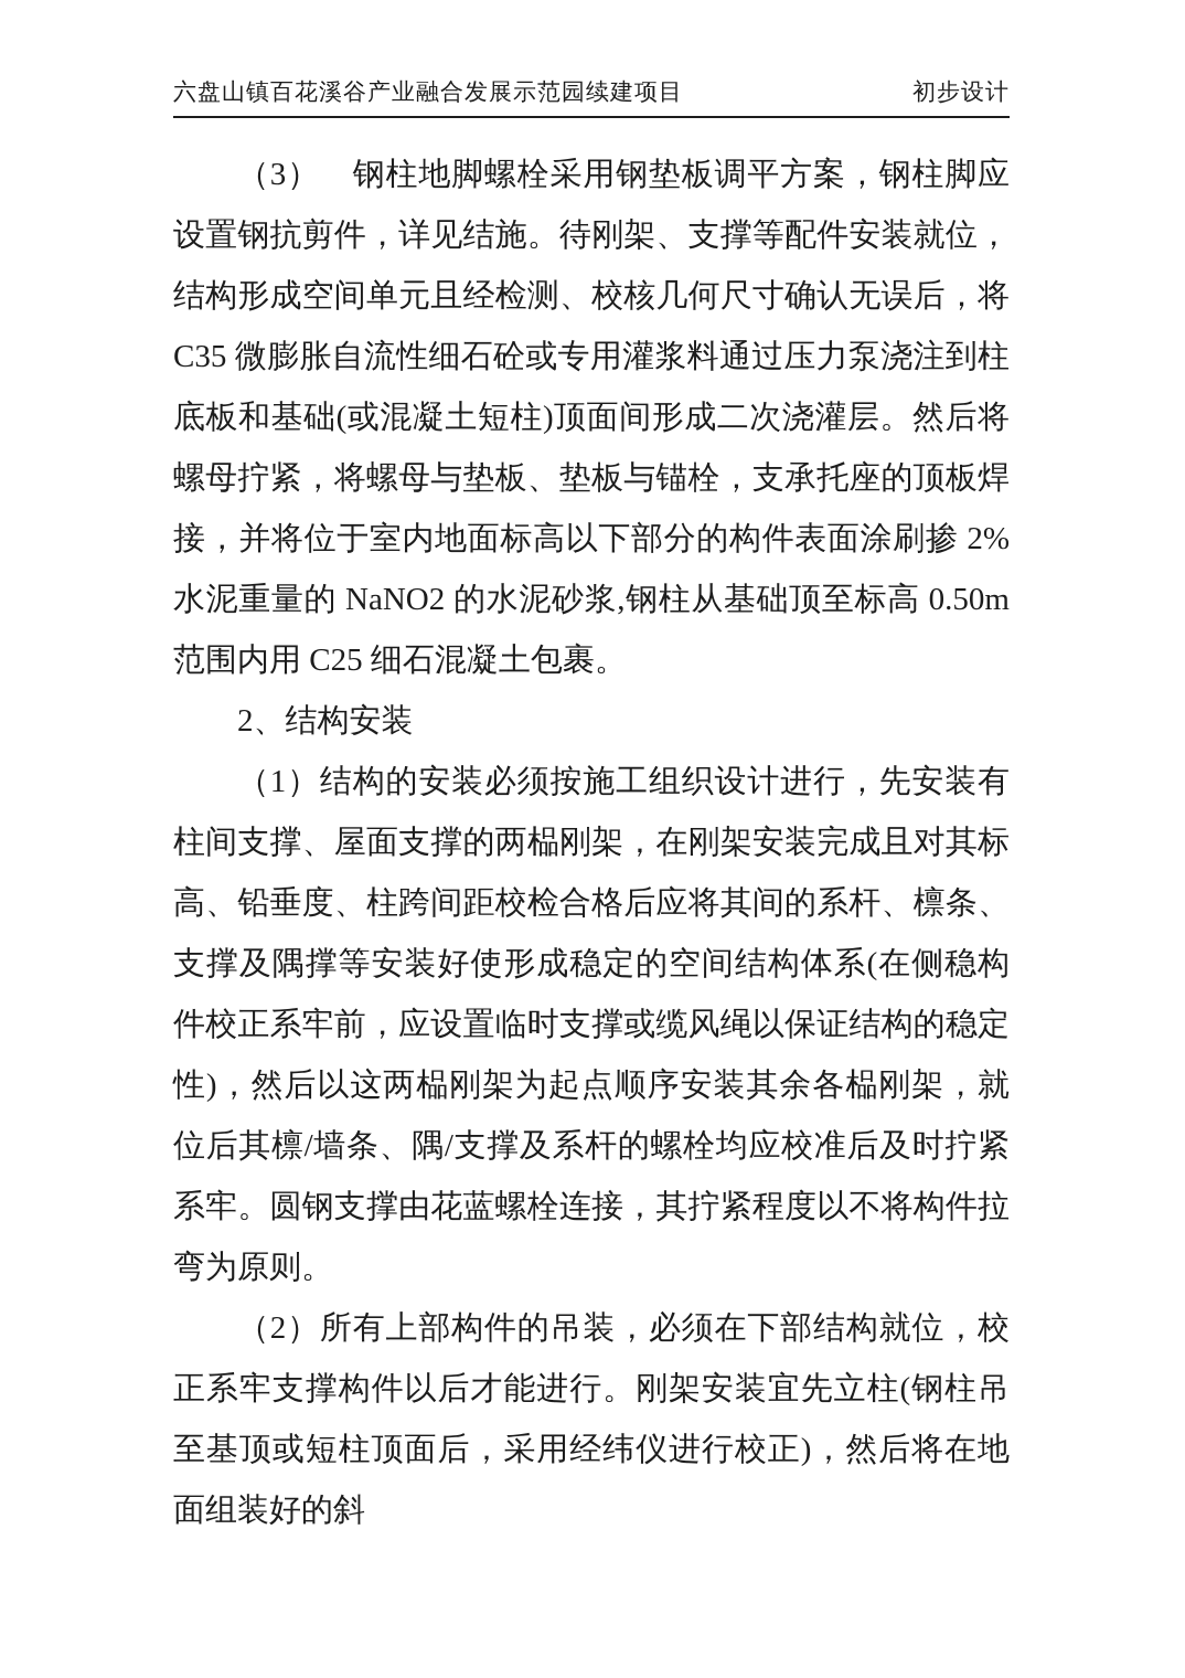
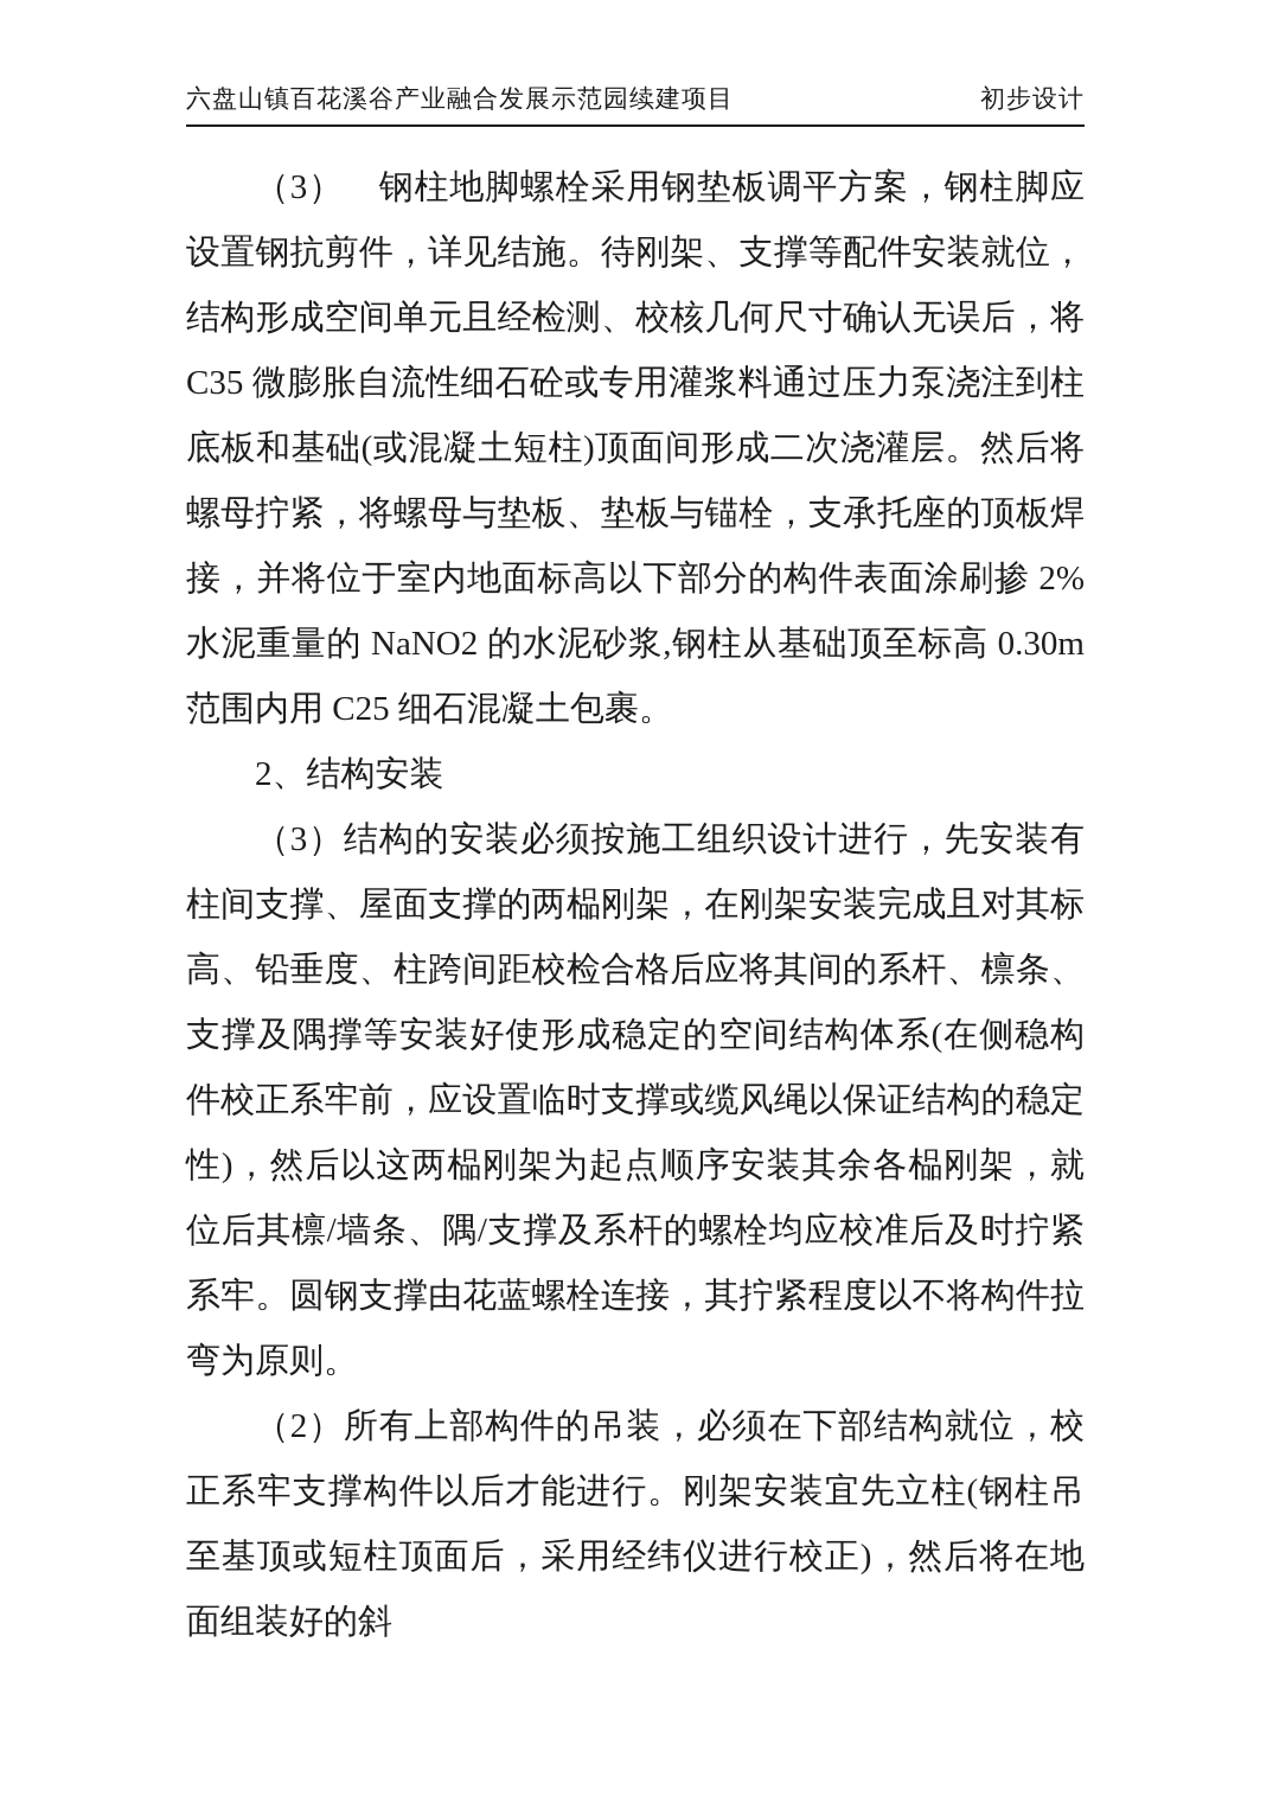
  六盘山镇百花溪谷产业融合发展示范园续建项目
  初步设计
- （3） 钢柱地脚螺栓采用钢垫板调平方案，钢柱脚应设置钢抗剪件，详见结施。待刚架、支撑等配件安装就位，结构形成空间单元且经检测、校核几何尺寸确认无误后，将 C35 微膨胀自流性细石砼或专用灌浆料通过压力泵浇注到柱底板和基础(或混凝土短柱)顶面间形成二次浇灌层。然后将螺母拧紧，将螺母与垫板、垫板与锚栓，支承托座的顶板焊接，并将位于室内地面标高以下部分的构件表面涂刷掺 2%水泥重量的 NaNO2 的水泥砂浆,钢柱从基础顶至标高 0.50m 范围内用 C25 细石混凝土包裹。
+ （3） 钢柱地脚螺栓采用钢垫板调平方案，钢柱脚应设置钢抗剪件，详见结施。待刚架、支撑等配件安装就位，结构形成空间单元且经检测、校核几何尺寸确认无误后，将 C35 微膨胀自流性细石砼或专用灌浆料通过压力泵浇注到柱底板和基础(或混凝土短柱)顶面间形成二次浇灌层。然后将螺母拧紧，将螺母与垫板、垫板与锚栓，支承托座的顶板焊接，并将位于室内地面标高以下部分的构件表面涂刷掺 2%水泥重量的 NaNO2 的水泥砂浆,钢柱从基础顶至标高 0.30m 范围内用 C25 细石混凝土包裹。
  2、结构安装
- （1）结构的安装必须按施工组织设计进行，先安装有柱间支撑、屋面支撑的两榀刚架，在刚架安装完成且对其标高、铅垂度、柱跨间距校检合格后应将其间的系杆、檩条、支撑及隅撑等安装好使形成稳定的空间结构体系(在侧稳构件校正系牢前，应设置临时支撑或缆风绳以保证结构的稳定性)，然后以这两榀刚架为起点顺序安装其余各榀刚架，就位后其檩/墙条、隅/支撑及系杆的螺栓均应校准后及时拧紧系牢。圆钢支撑由花蓝螺栓连接，其拧紧程度以不将构件拉弯为原则。
+ （3）结构的安装必须按施工组织设计进行，先安装有柱间支撑、屋面支撑的两榀刚架，在刚架安装完成且对其标高、铅垂度、柱跨间距校检合格后应将其间的系杆、檩条、支撑及隅撑等安装好使形成稳定的空间结构体系(在侧稳构件校正系牢前，应设置临时支撑或缆风绳以保证结构的稳定性)，然后以这两榀刚架为起点顺序安装其余各榀刚架，就位后其檩/墙条、隅/支撑及系杆的螺栓均应校准后及时拧紧系牢。圆钢支撑由花蓝螺栓连接，其拧紧程度以不将构件拉弯为原则。
  （2）所有上部构件的吊装，必须在下部结构就位，校正系牢支撑构件以后才能进行。刚架安装宜先立柱(钢柱吊至基顶或短柱顶面后，采用经纬仪进行校正)，然后将在地面组装好的斜
